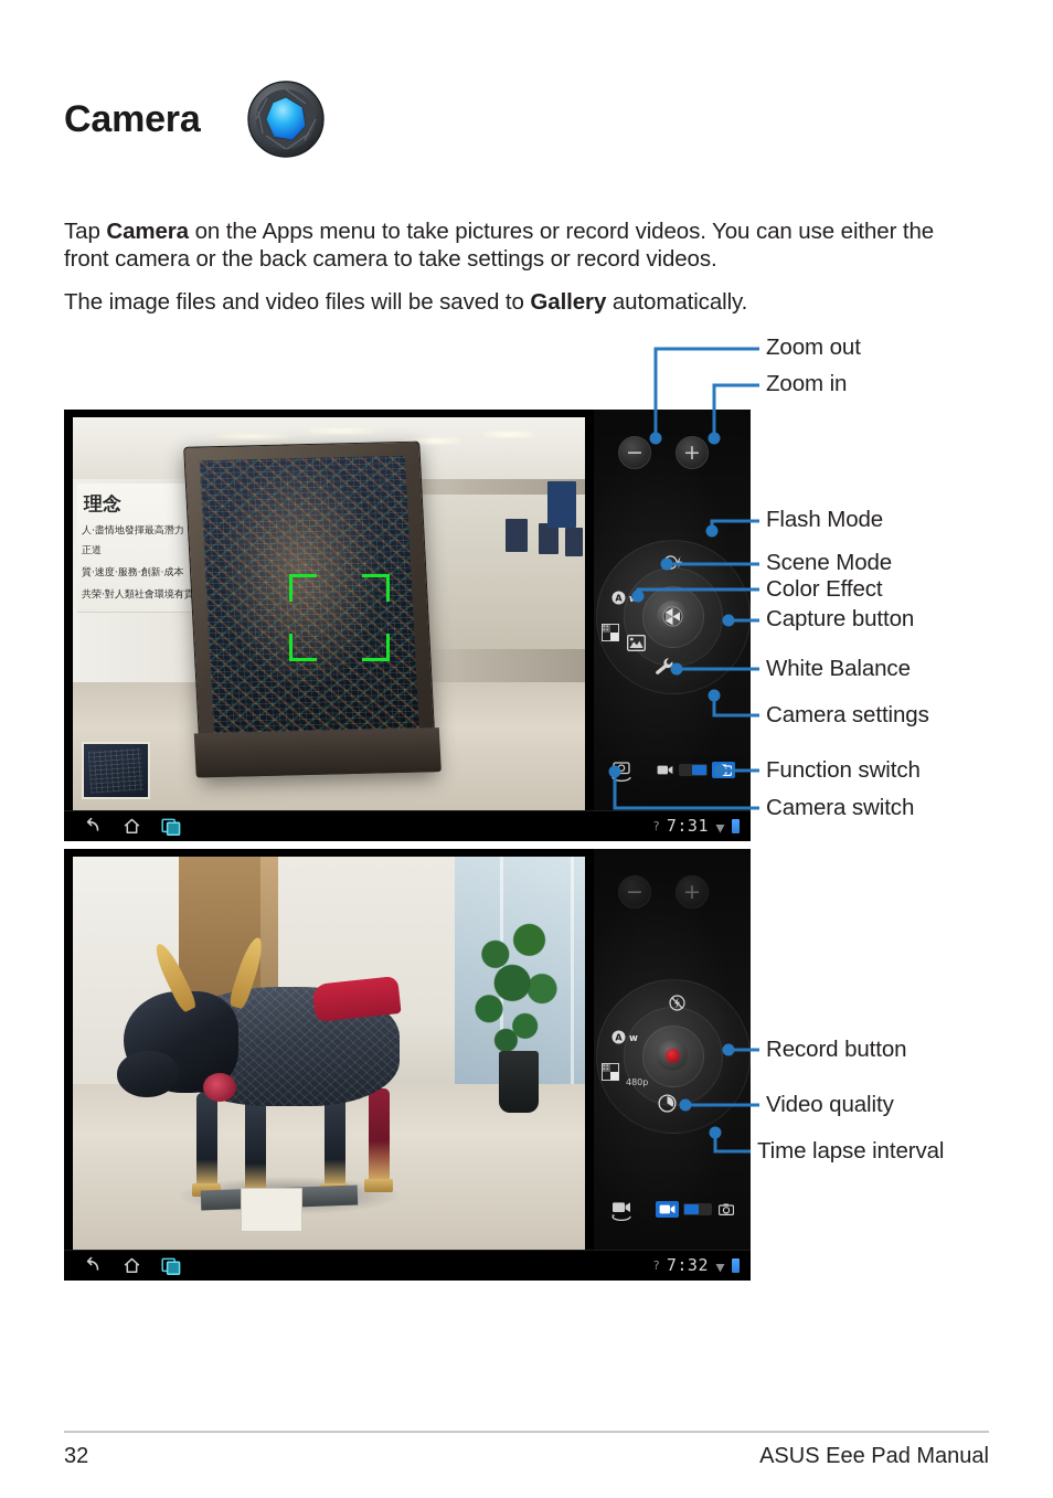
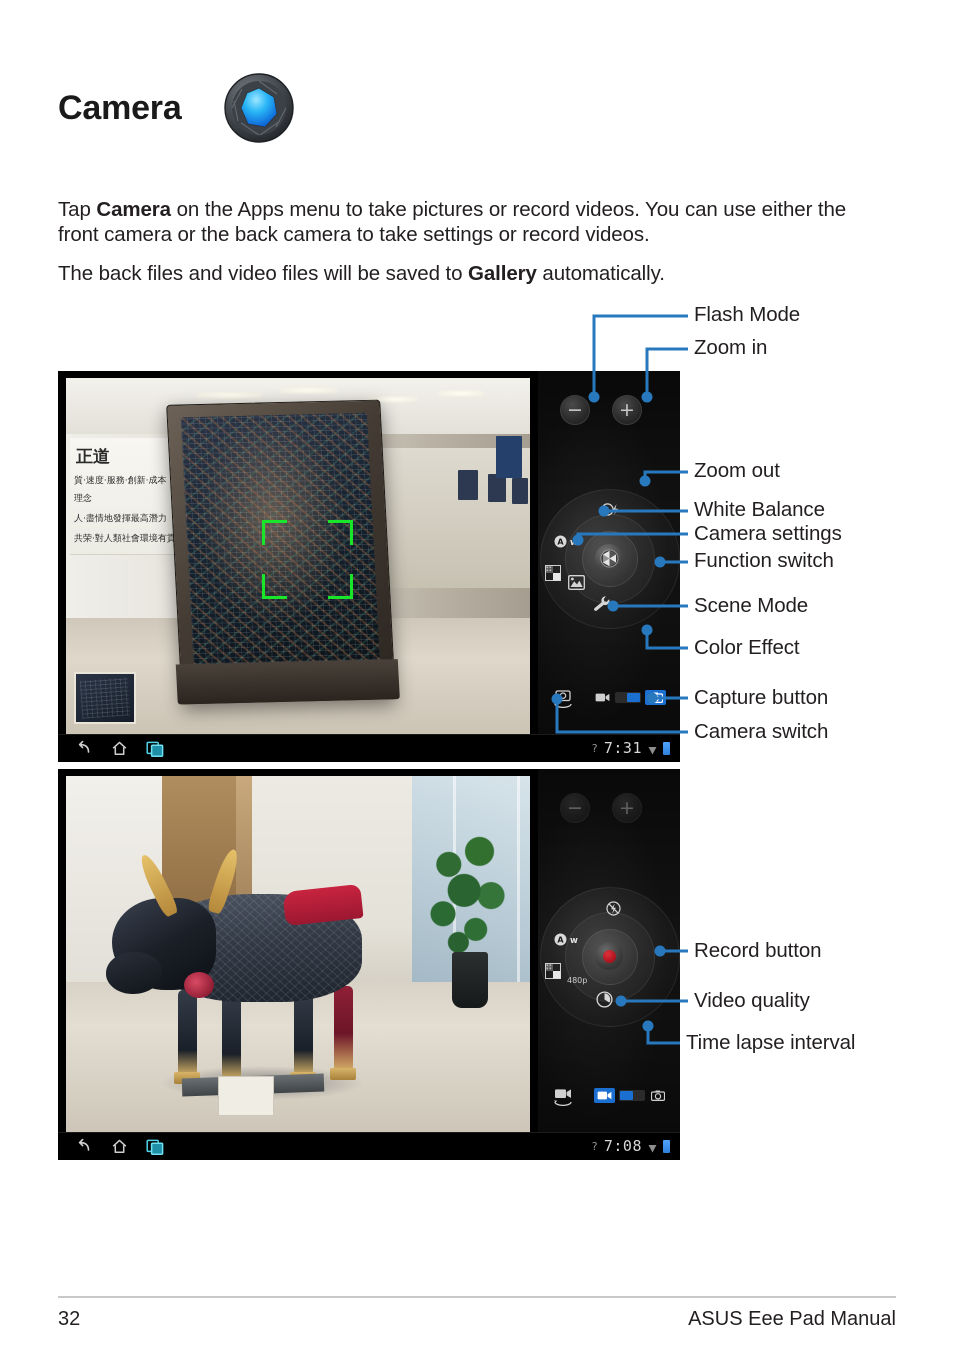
  Camera
  Tap Camera on the Apps menu to take pictures or record videos. You can use either the front camera or the back camera to take settings or record videos.
- The image files and video files will be saved to Gallery automatically.
+ The back files and video files will be saved to Gallery automatically.
- 理念
+ 正道
- 人·盡情地發揮最高潛力
+ 質·速度·服務·創新·成本
- 正道
+ 理念
- 質·速度·服務·創新·成本
+ 人·盡情地發揮最高潛力
  共荣·對人類社會環境有貢
  −
  +
  A
  ?
  7:31
  −
  +
  A
  w
  480p
  ?
- 7:32
+ 7:08
- Zoom out
+ Flash Mode
  Zoom in
- Flash Mode
+ Zoom out
- Scene Mode
+ White Balance
- Color Effect
+ Camera settings
- Capture button
+ Function switch
- White Balance
+ Scene Mode
- Camera settings
+ Color Effect
- Function switch
+ Capture button
  Camera switch
  Record button
  Video quality
  Time lapse interval
  32
  ASUS Eee Pad Manual
